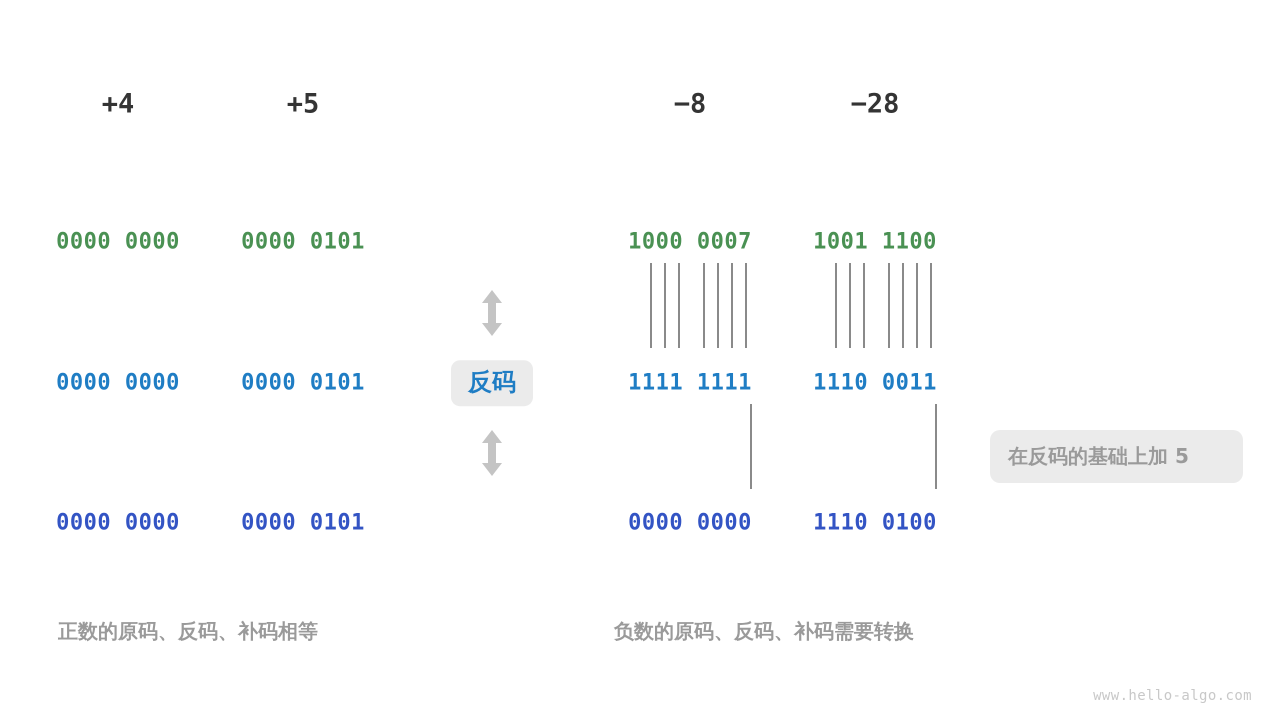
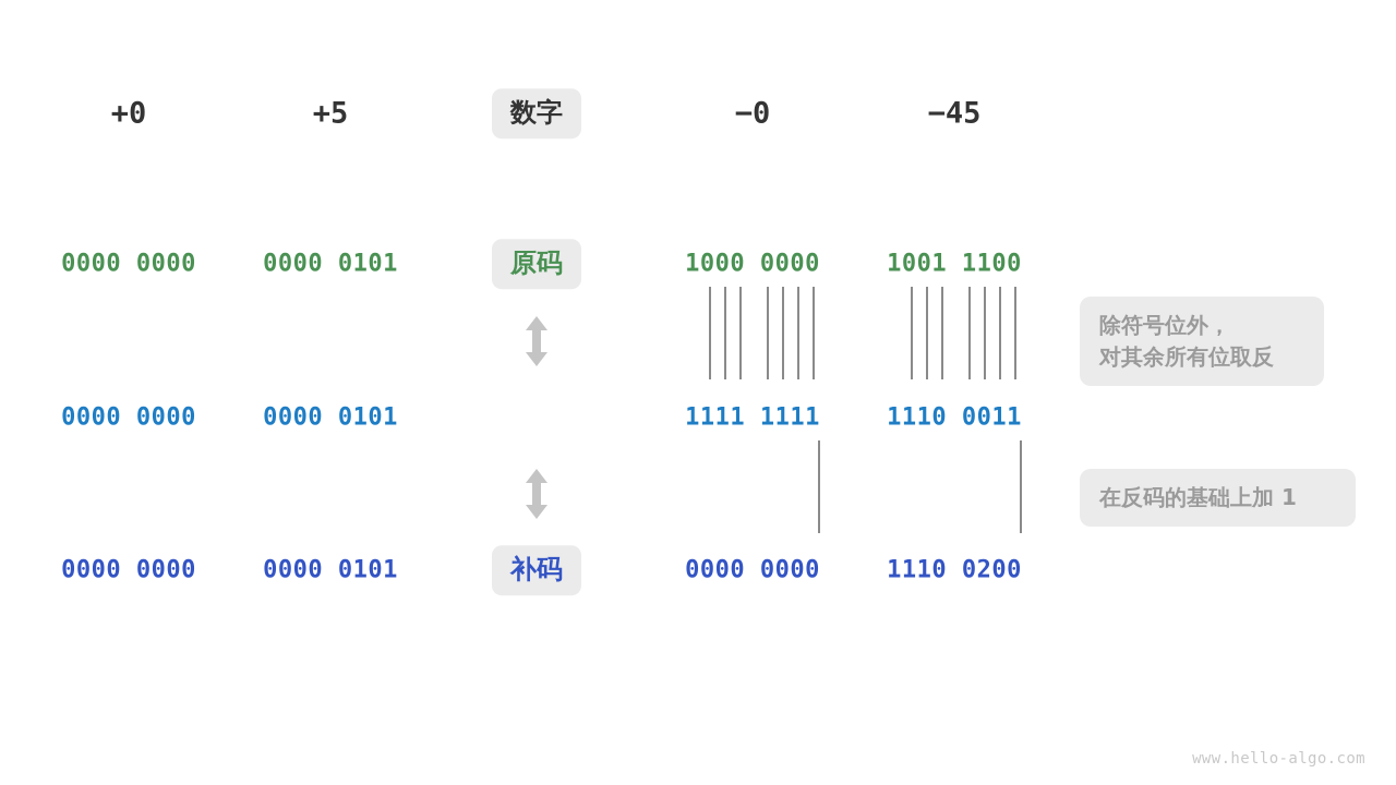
- +4
+ +0
  +5
+ 数字
- −8
+ −0
- −28
+ −45
  0000 0000
  0000 0101
+ 原码
- 1000 0007
+ 1000 0000
  1001 1100
  0000 0000
  0000 0101
- 反码
  1111 1111
  1110 0011
  0000 0000
  0000 0101
+ 补码
  0000 0000
- 1110 0100
+ 1110 0200
+ 除符号位外，
+ 对其余所有位取反
- 在反码的基础上加 5
+ 在反码的基础上加 1
- 正数的原码、反码、补码相等
- 负数的原码、反码、补码需要转换
  www.hello-algo.com
